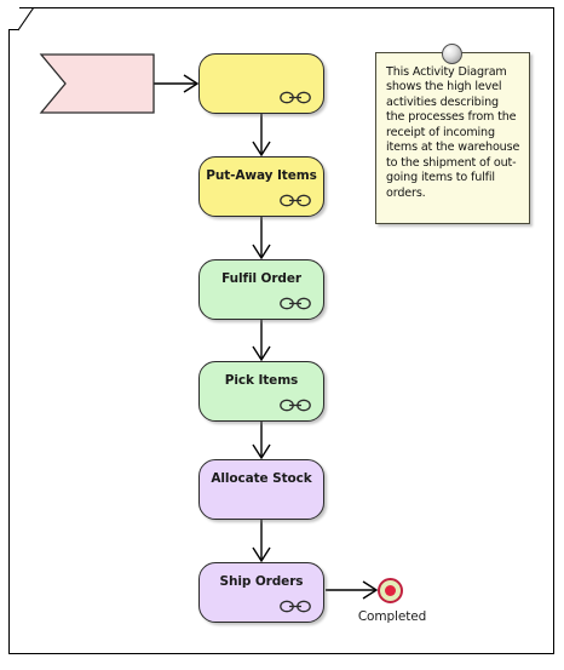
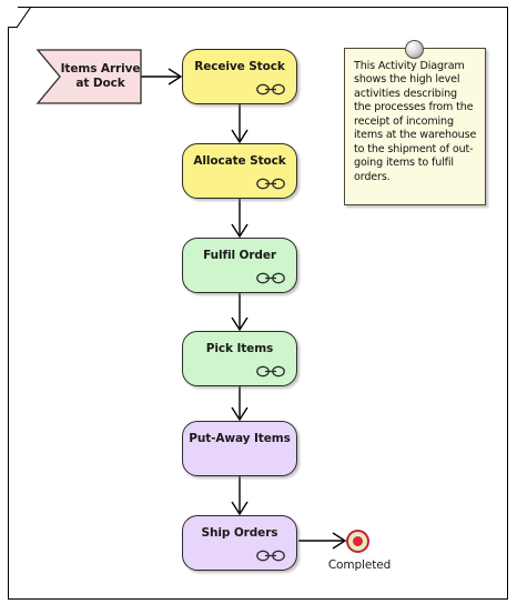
+ Items Arrive
+ at Dock
+ Receive Stock
- Put-Away Items
+ Allocate Stock
  Fulfil Order
  Pick Items
- Allocate Stock
+ Put-Away Items
  Ship Orders
  Completed
  This Activity Diagram shows the high level activities describing the processes from the receipt of incoming items at the warehouse to the shipment of out-going items to fulfil orders.
